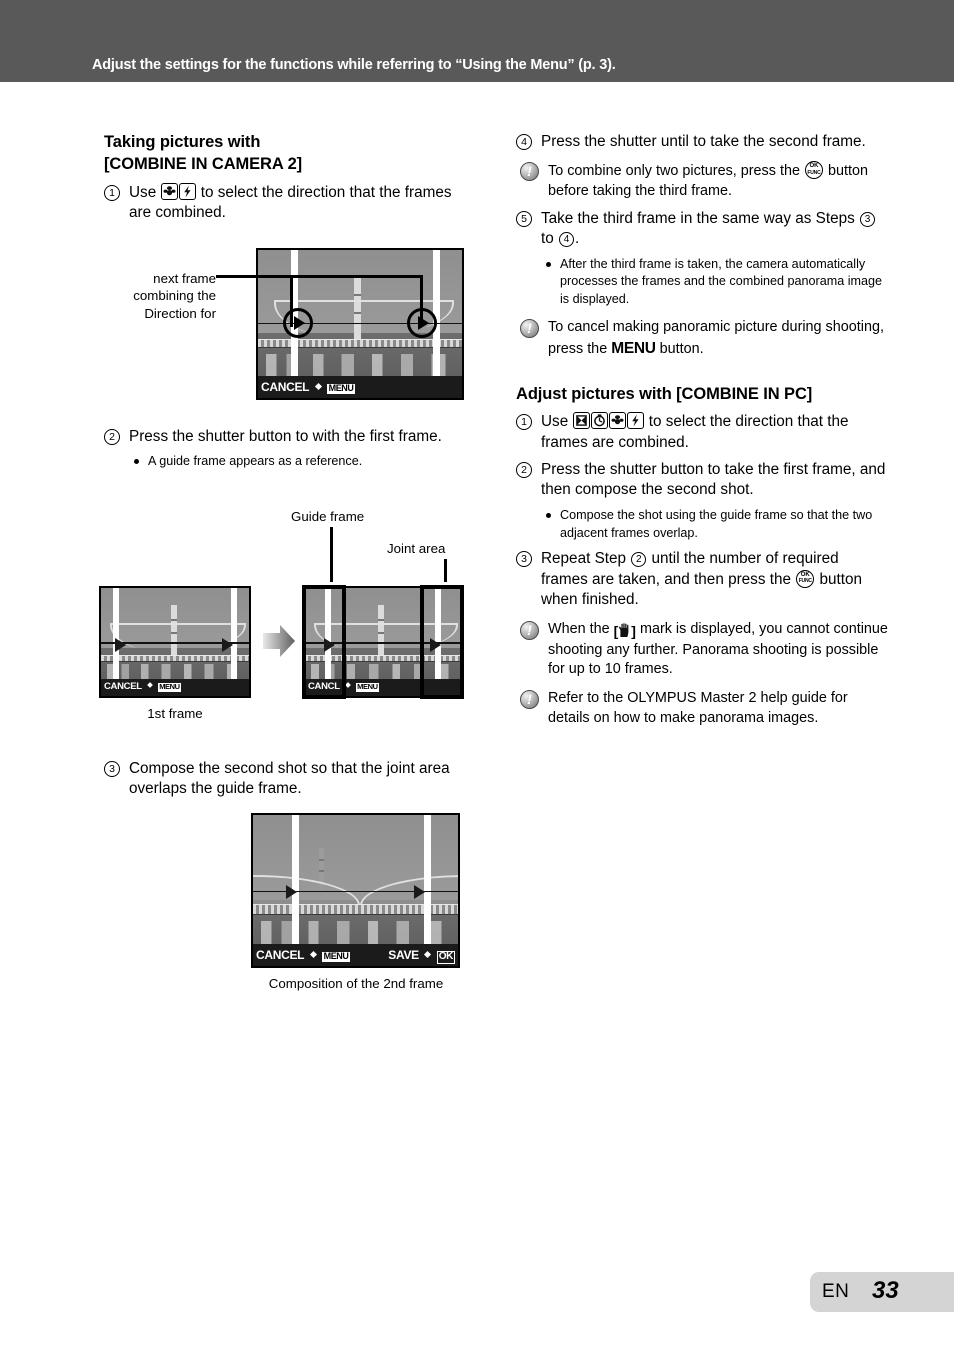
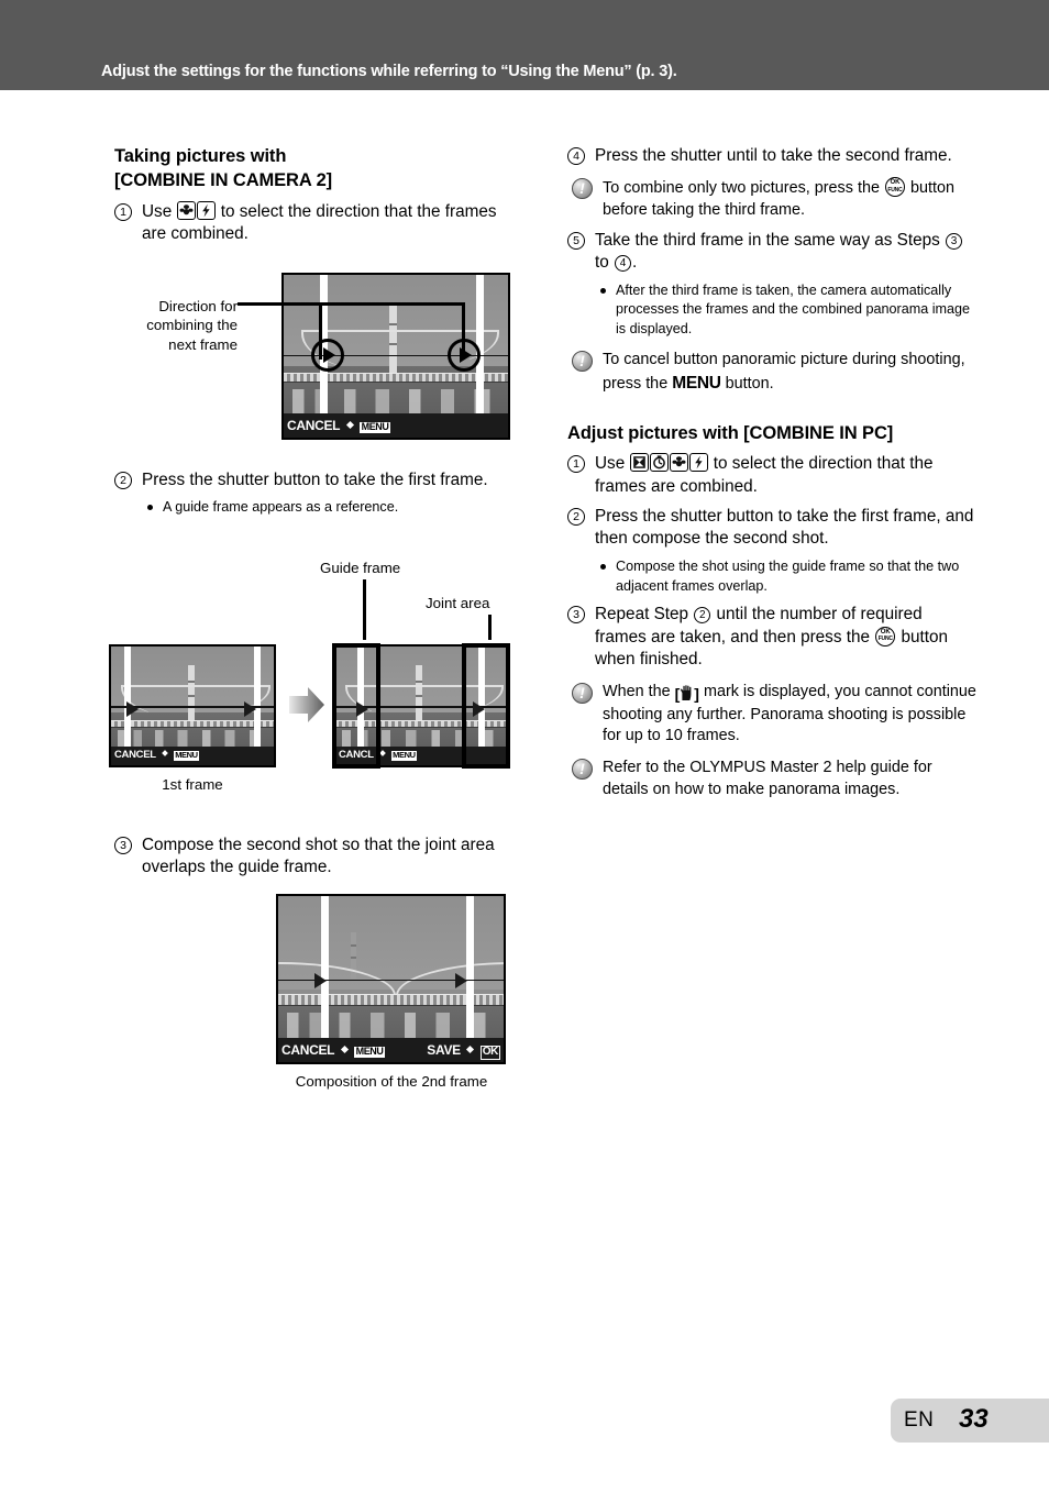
  Adjust the settings for the functions while referring to “Using the Menu” (p. 3).
  Taking pictures with
  [COMBINE IN CAMERA 2]
  1
  Use to select the direction that the frames are combined.
  CANCEL MENU
- next frame
+ Direction for
  combining the
- Direction for
+ next frame
  2
- Press the shutter button to with the first frame.
+ Press the shutter button to take the first frame.
  A guide frame appears as a reference.
  Guide frame
  Joint area
  CANCEL MENU
  1st frame
  CANCL MENU
  3
  Compose the second shot so that the joint area overlaps the guide frame.
  CANCEL MENU
  SAVE OK
  Composition of the 2nd frame
  4
  Press the shutter until to take the second frame.
  To combine only two pictures, press the
  button before taking the third frame.
  5
  Take the third frame in the same way as Steps 3 to 4 .
  After the third frame is taken, the camera automatically processes the frames and the combined panorama image is displayed.
- To cancel making panoramic picture during shooting, press the MENU button.
+ To cancel button panoramic picture during shooting, press the MENU button.
  Adjust pictures with [COMBINE IN PC]
  1
  Use to select the direction that the frames are combined.
  2
  Press the shutter button to take the first frame, and then compose the second shot.
  Compose the shot using the guide frame so that the two adjacent frames overlap.
  3
  Repeat Step 2 until the number of required frames are taken, and then press the
  button when finished.
  When the [ ] mark is displayed, you cannot continue shooting any further. Panorama shooting is possible for up to 10 frames.
  Refer to the OLYMPUS Master 2 help guide for details on how to make panorama images.
  EN
  33
